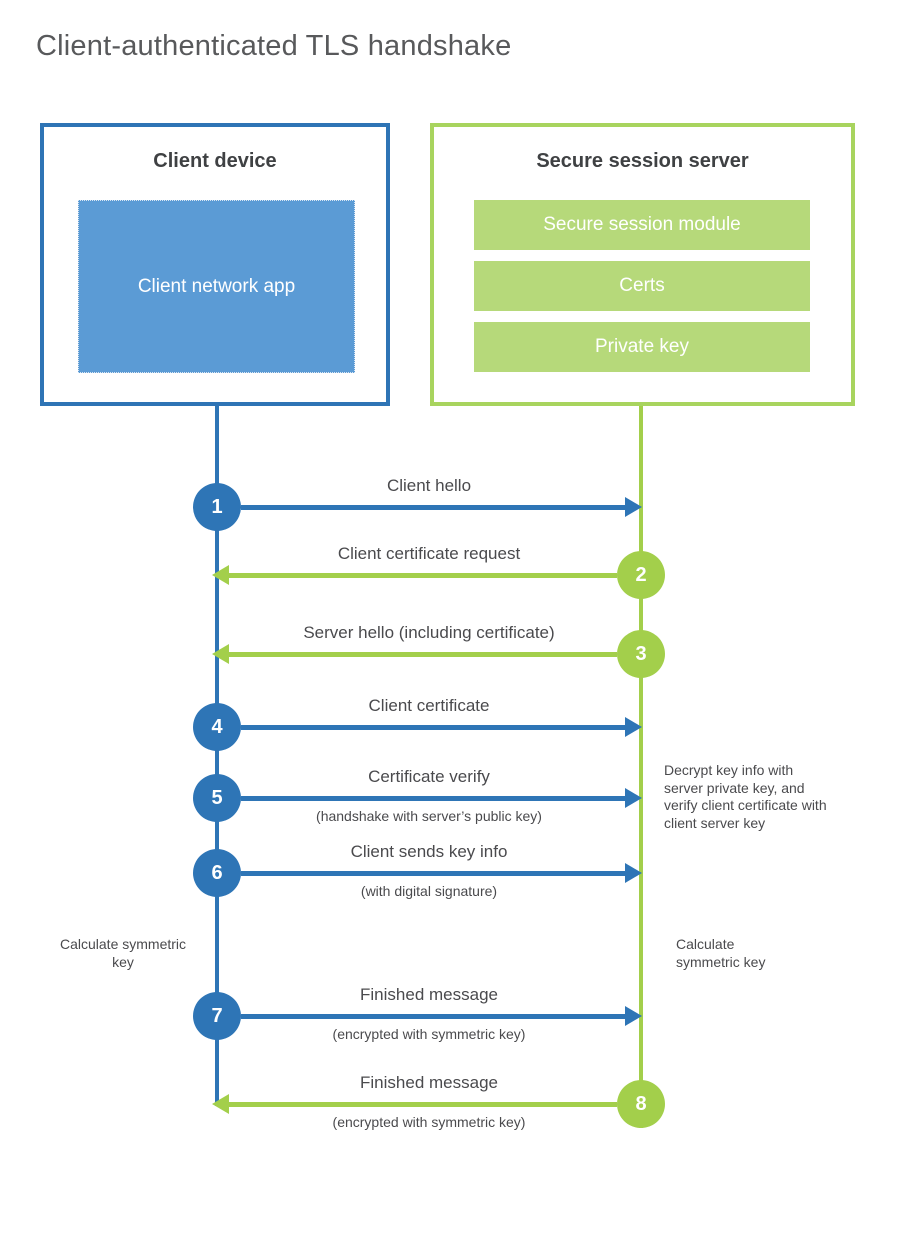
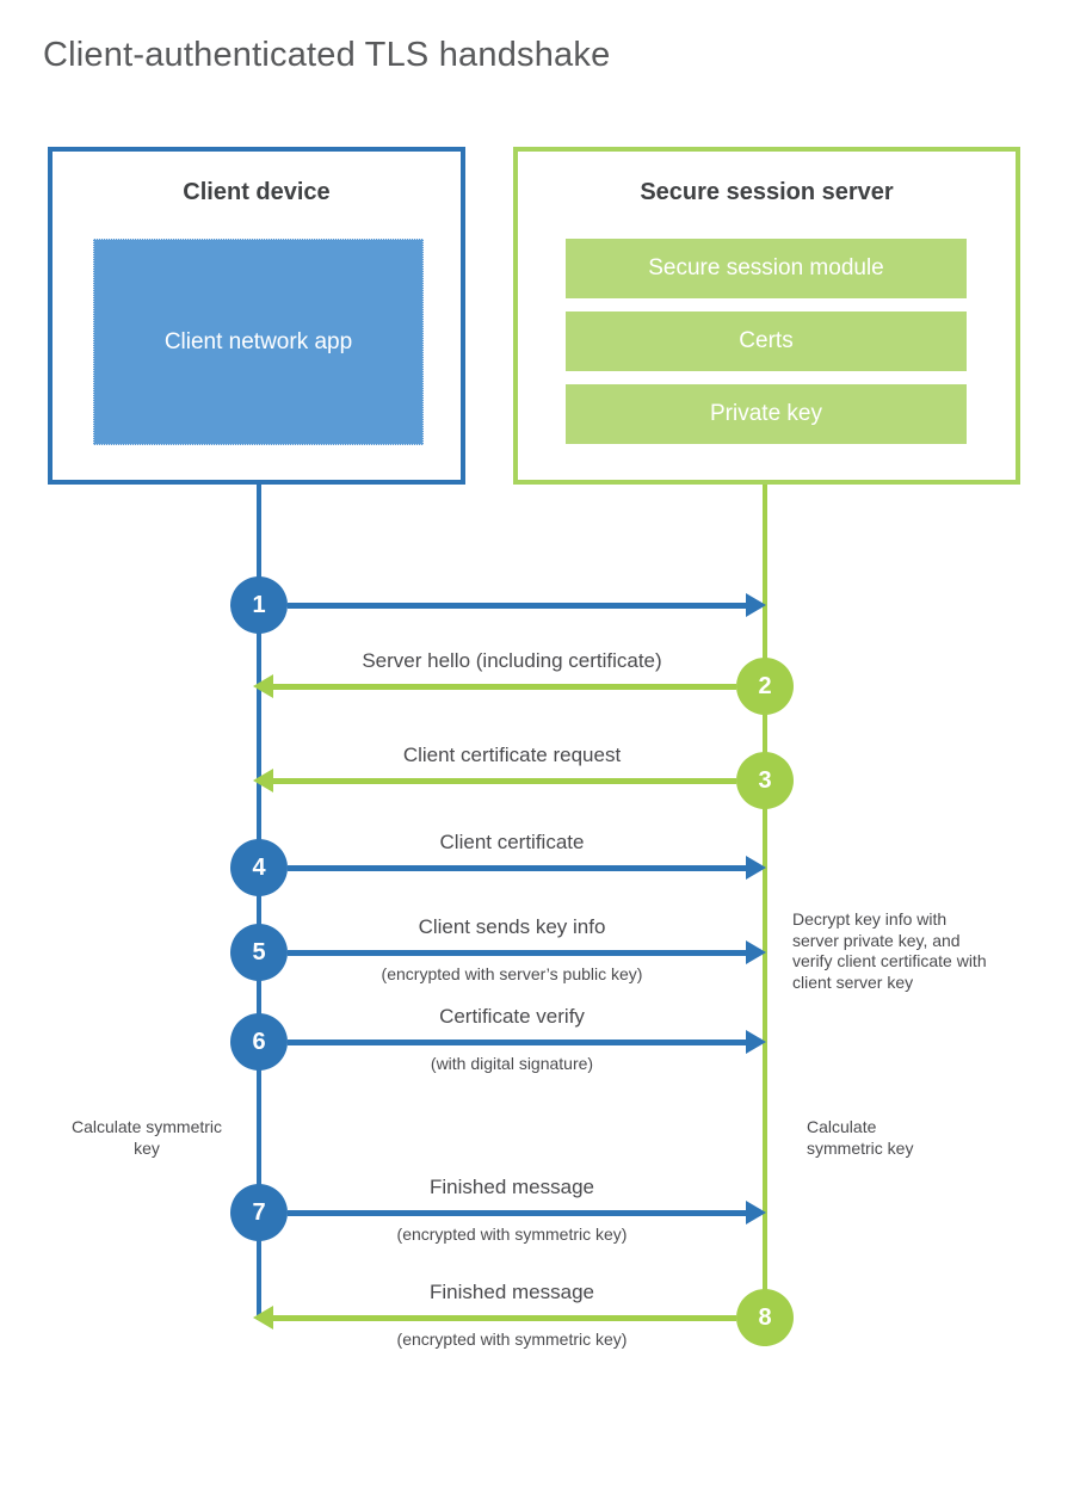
  Client-authenticated TLS handshake
  Client device
  Client network app
  Secure session server
  Secure session module
  Certs
  Private key
- Client hello
  1
- Client certificate request
+ Server hello (including certificate)
  2
- Server hello (including certificate)
+ Client certificate request
  3
  Client certificate
  4
- Certificate verify
+ Client sends key info
  5
- (handshake with server’s public key)
+ (encrypted with server’s public key)
- Client sends key info
+ Certificate verify
  6
  (with digital signature)
  Decrypt key info with server private key, and verify client certificate with client server key
  Calculate symmetric key
  Calculate symmetric key
  Finished message
  7
  (encrypted with symmetric key)
  Finished message
  8
  (encrypted with symmetric key)
